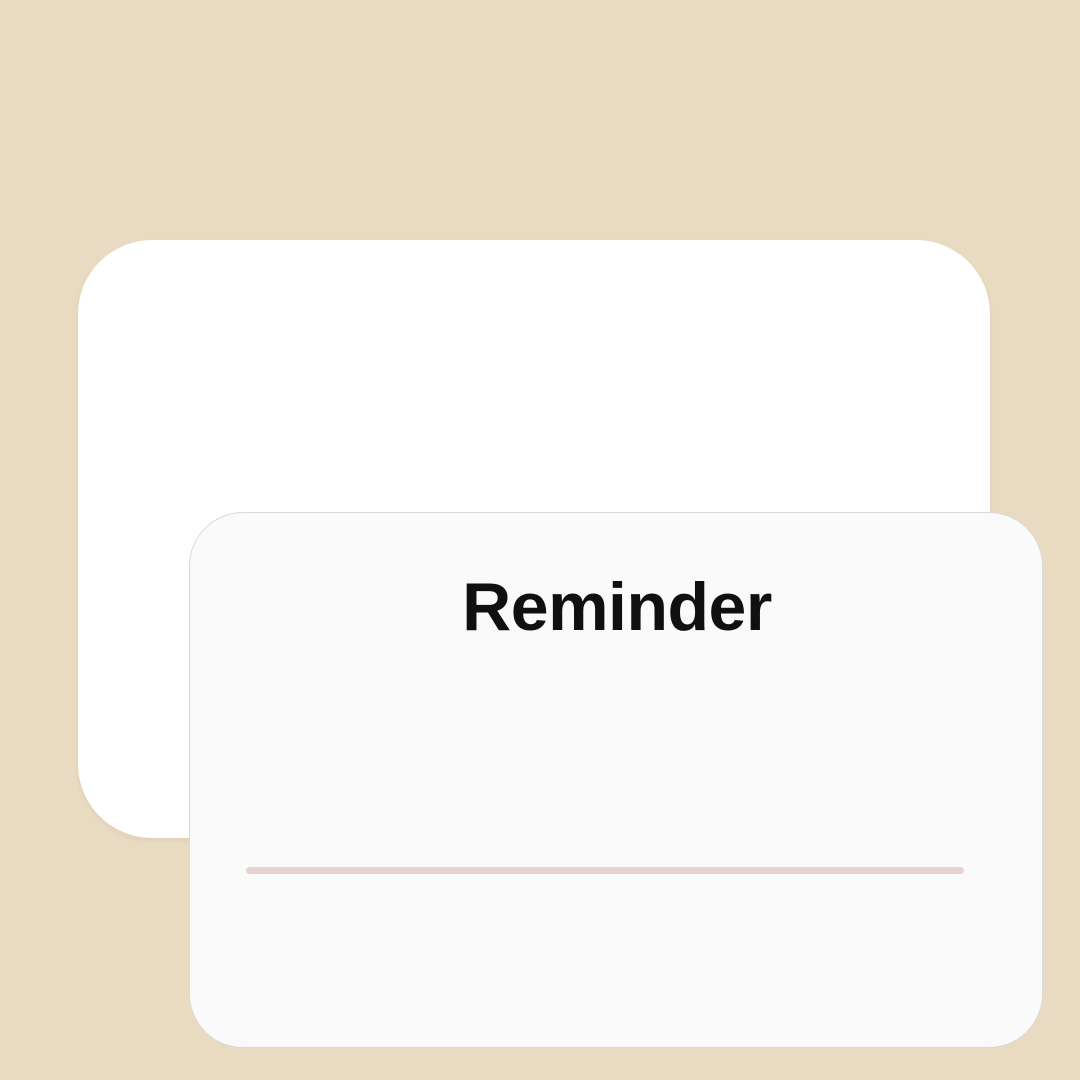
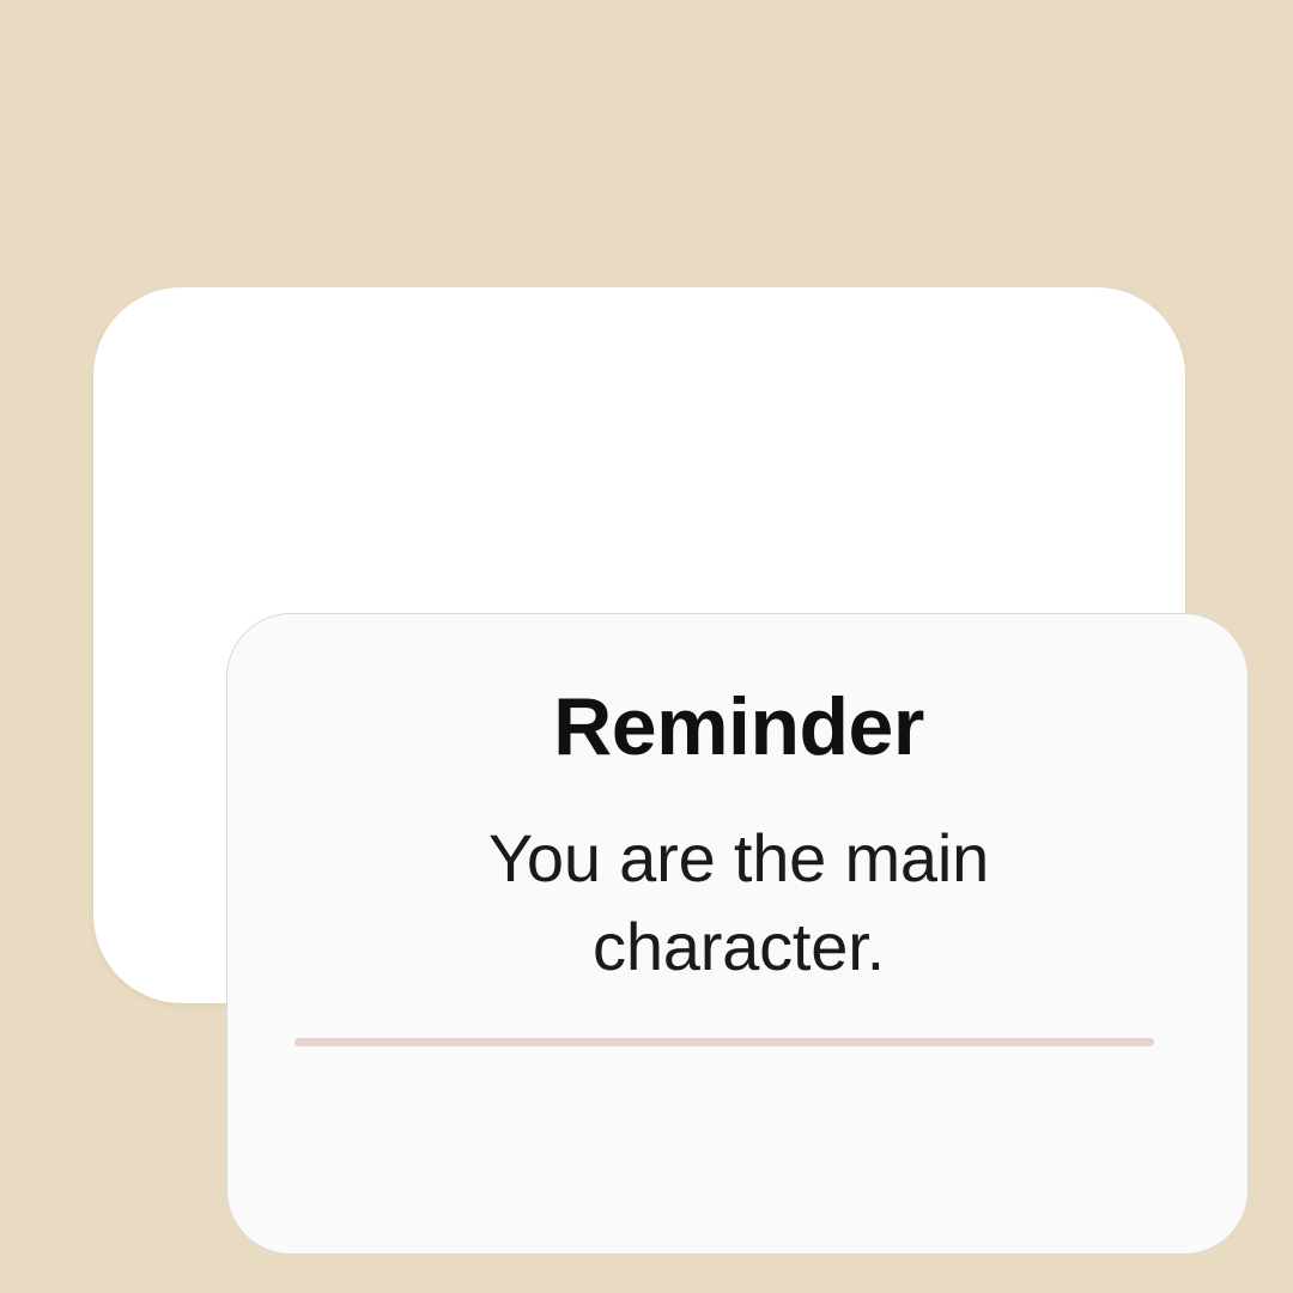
  Reminder
+ You are the main character.
